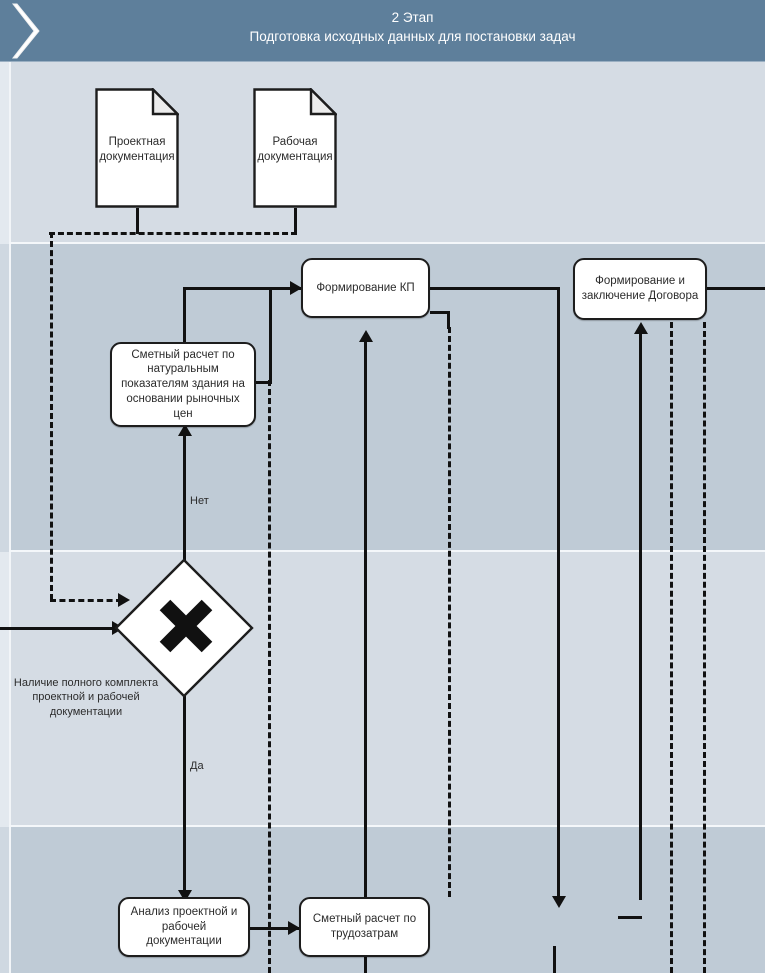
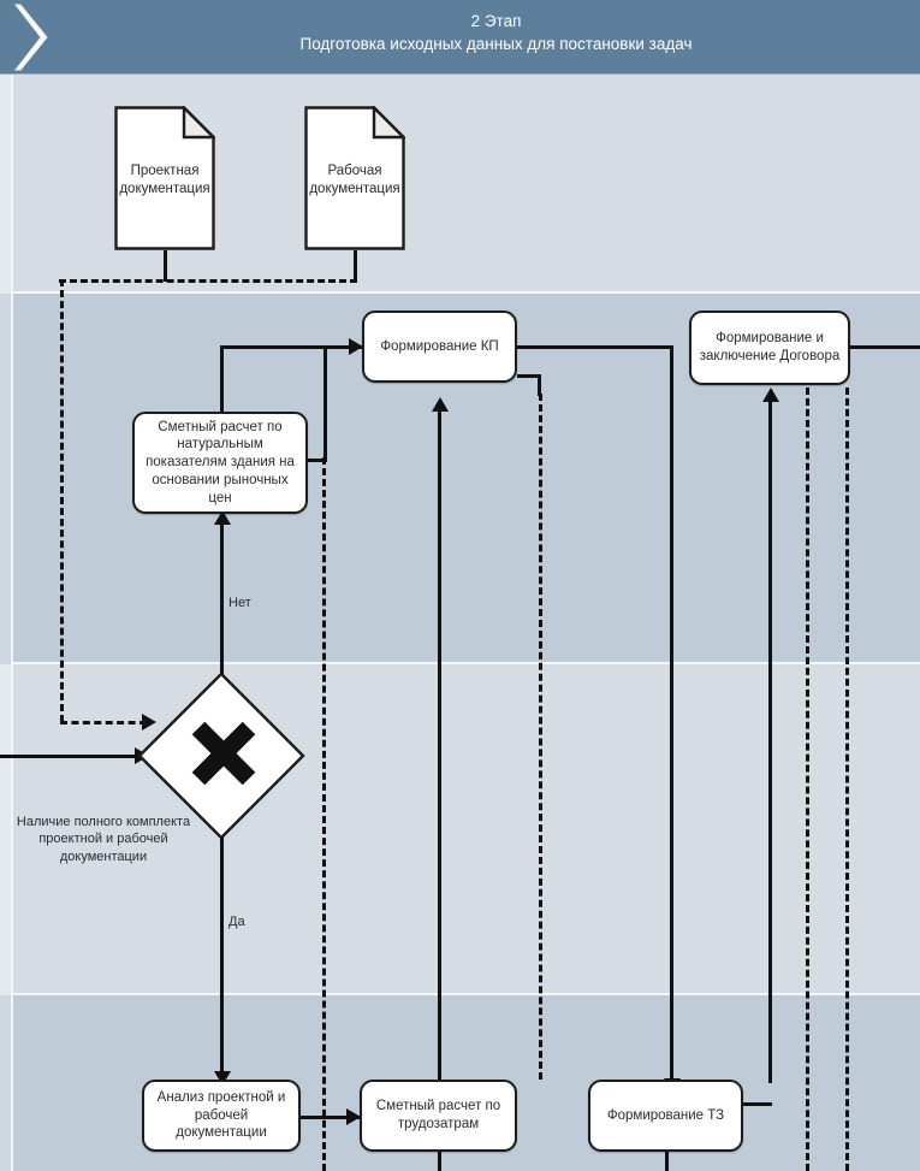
  2 Этап
  Подготовка исходных данных для постановки задач
  Проектная
  документация
  Рабочая
  документация
  Формирование КП
  Формирование и
  заключение Договора
  Сметный расчет по
  натуральным
  показателям здания на
  основании рыночных
  цен
  Анализ проектной и
  рабочей
  документации
  Сметный расчет по
  трудозатрам
+ Формирование ТЗ
  Наличие полного комплекта
  проектной и рабочей
  документации
  Нет
  Да
